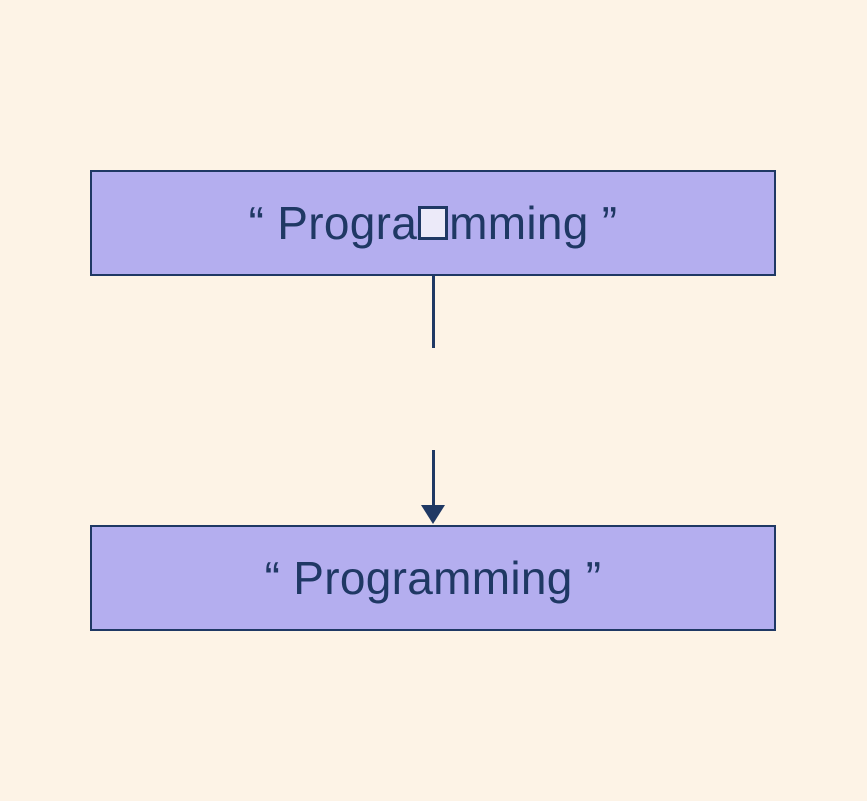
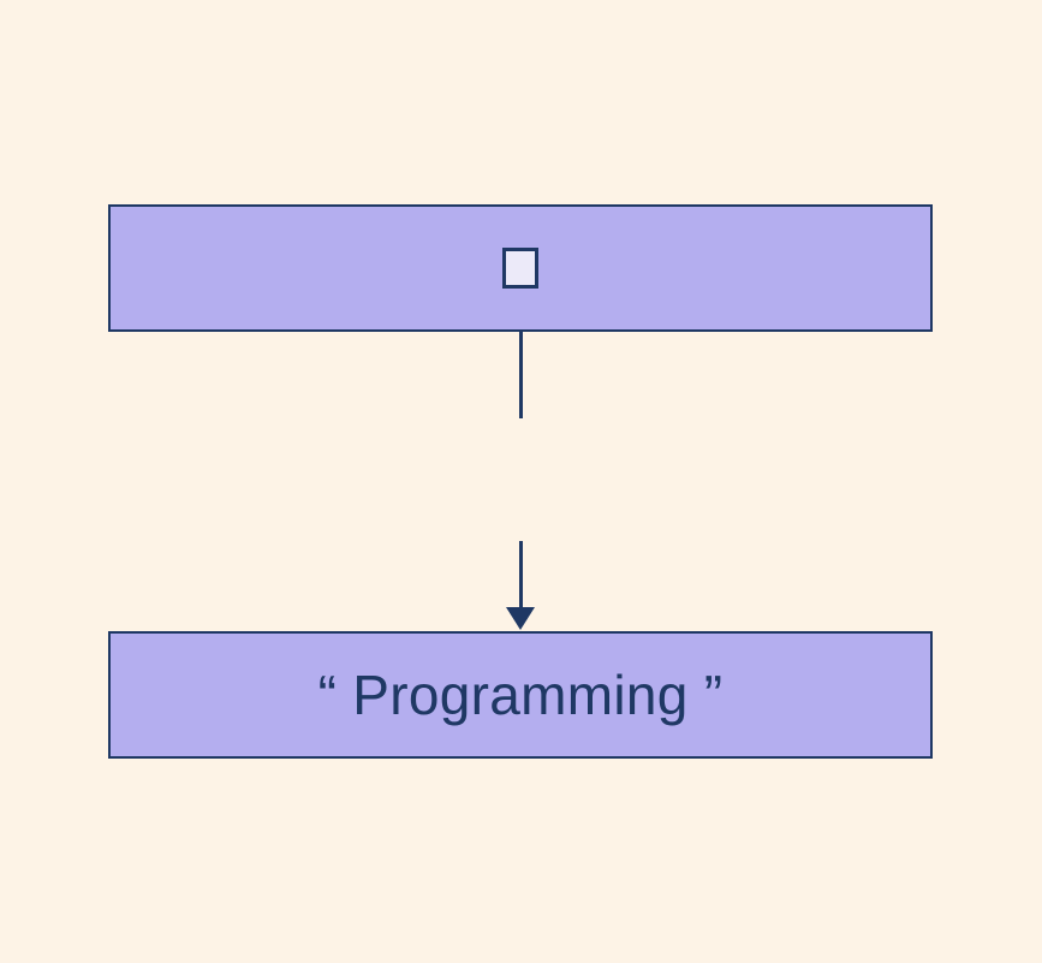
- “ Progra
- mming ”
  “ Programming ”
